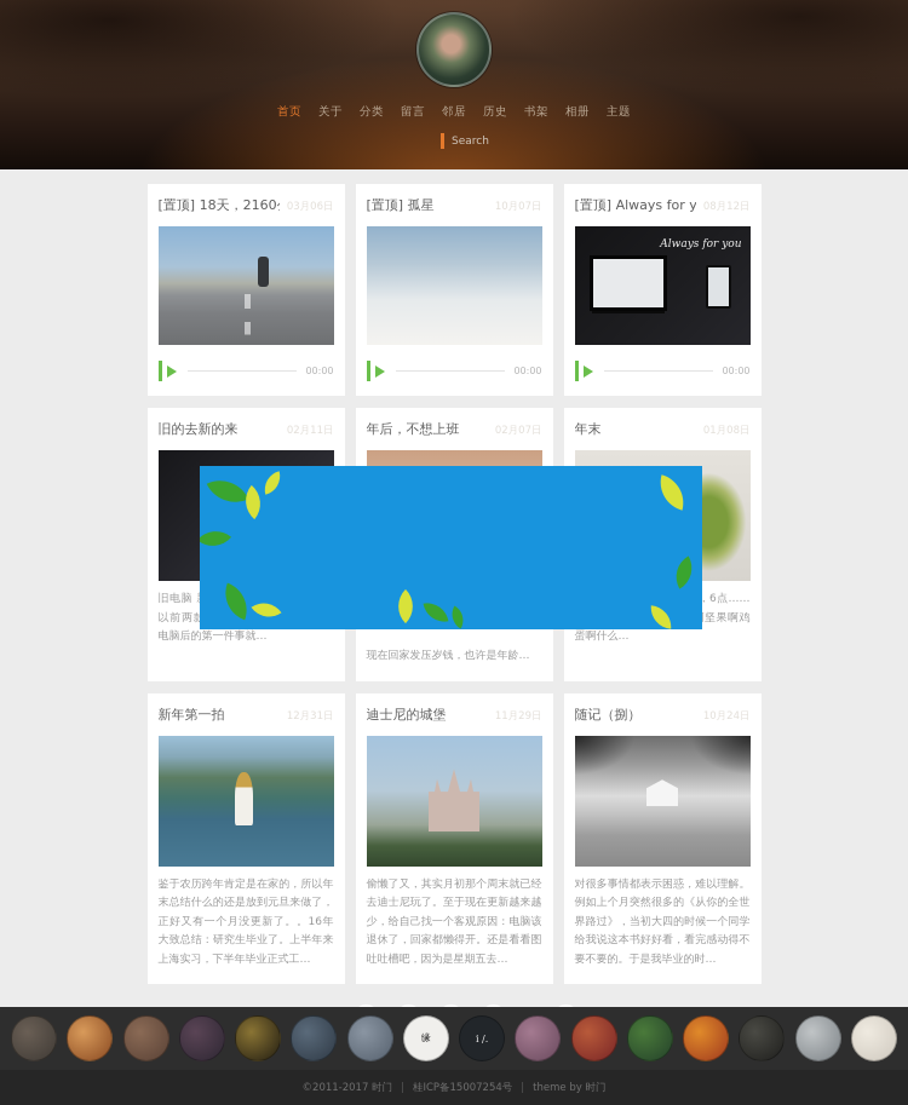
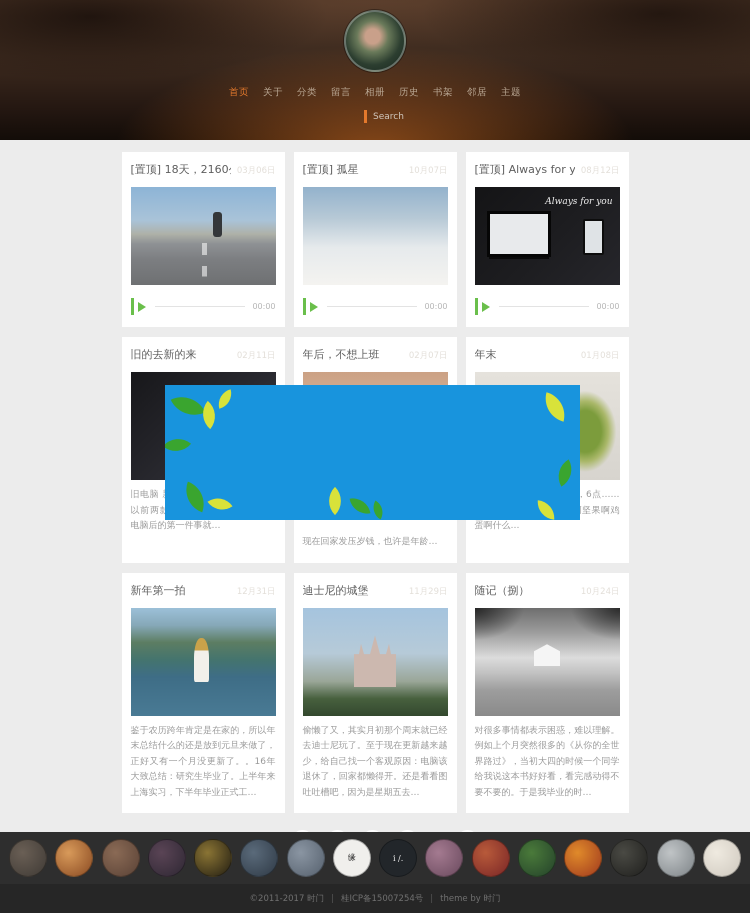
  首页
  关于
  分类
  留言
- 邻居
+ 相册
  历史
  书架
- 相册
+ 邻居
  主题
  Search
  [置顶] 18天，2160
  03月06日
  00:00
  [置顶] 孤星
  10月07日
  00:00
  [置顶] Always for y
  08月12日
  Always for you
  00:00
  旧的去新的来
  02月11日
  年后，不想上班
  02月07日
  现在回家发压岁钱，也许是年龄…
  年末
  01月08日
  新年第一拍
  12月31日
  鉴于农历跨年肯定是在家的，所以年末总结什么的还是放到元旦来做了，正好又有一个月没更新了。。16年大致总结：研究生毕业了。上半年来上海实习，下半年毕业正式工…
  迪士尼的城堡
  11月29日
  偷懒了又，其实月初那个周末就已经去迪士尼玩了。至于现在更新越来越少，给自己找一个客观原因：电脑该退休了，回家都懒得开。还是看看图吐吐槽吧，因为是星期五去…
  随记（捌）
  10月24日
  对很多事情都表示困惑，难以理解。例如上个月突然很多的《从你的全世界路过》，当初大四的时候一个同学给我说这本书好好看，看完感动得不要不要的。于是我毕业的时…
  缘
  i /.
  ©2011-2017 时门
  |
  桂ICP备15007254号
  |
  theme by 时门
